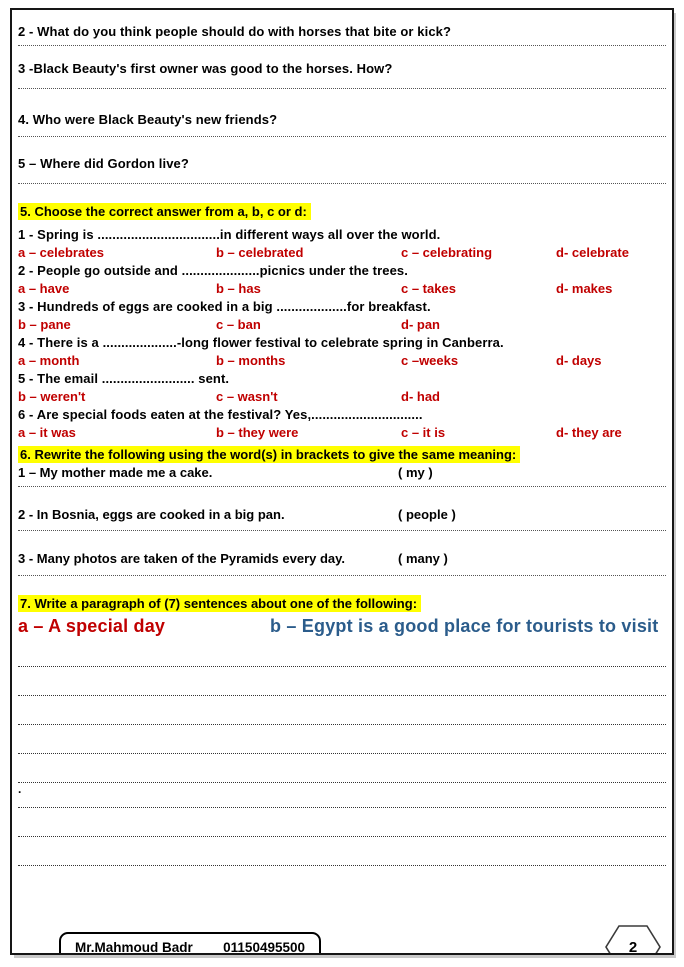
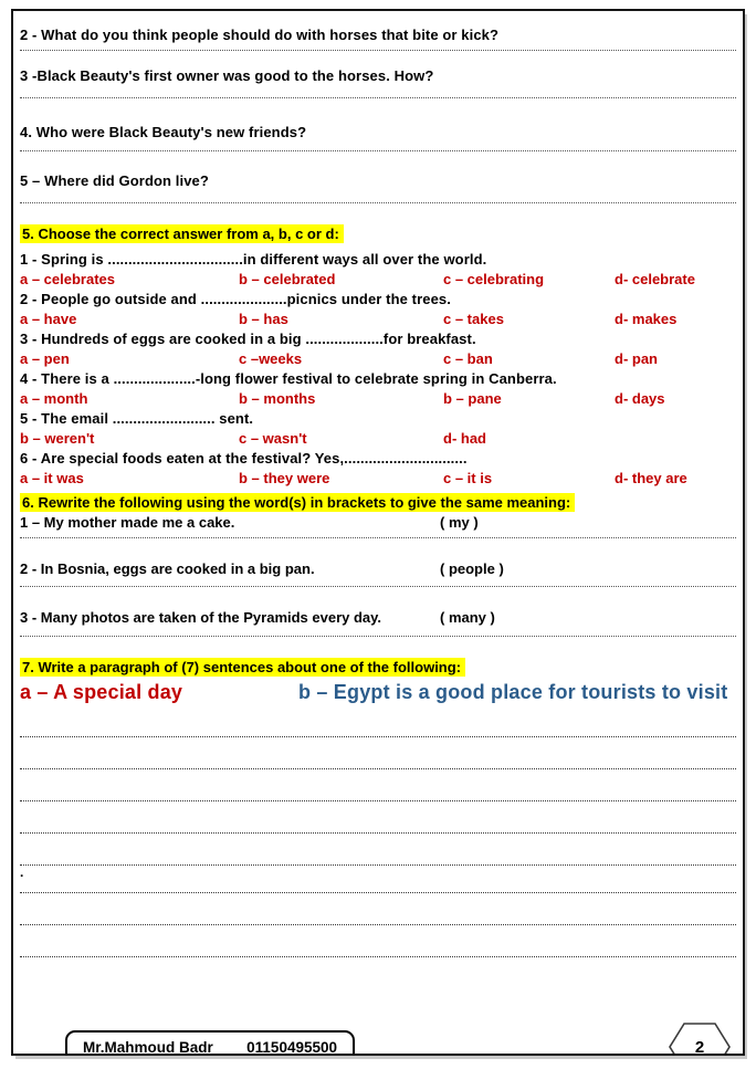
  2 - What do you think people should do with horses that bite or kick?
  3 -Black Beauty's first owner was good to the horses. How?
  4. Who were Black Beauty's new friends?
  5 – Where did Gordon live?
  5. Choose the correct answer from a, b, c or d:
  1 - Spring is .................................in different ways all over the world.
  a – celebrates
  b – celebrated
  c – celebrating
  d- celebrate
  2 - People go outside and .....................picnics under the trees.
  a – have
  b – has
  c – takes
  d- makes
  3 - Hundreds of eggs are cooked in a big ...................for breakfast.
+ a – pen
- b – pane
+ c –weeks
  c – ban
  d- pan
  4 - There is a ....................-long flower festival to celebrate spring in Canberra.
  a – month
  b – months
- c –weeks
+ b – pane
  d- days
  5 - The email ......................... sent.
  b – weren't
  c – wasn't
  d- had
  6 - Are special foods eaten at the festival? Yes,..............................
  a – it was
  b – they were
  c – it is
  d- they are
  6. Rewrite the following using the word(s) in brackets to give the same meaning:
  1 – My mother made me a cake.
  ( my )
  2 - In Bosnia, eggs are cooked in a big pan.
  ( people )
  3 - Many photos are taken of the Pyramids every day.
  ( many )
  7. Write a paragraph of (7) sentences about one of the following:
  a – A special day
  b – Egypt is a good place for tourists to visit
  .
  Mr.Mahmoud Badr
  01150495500
  2
